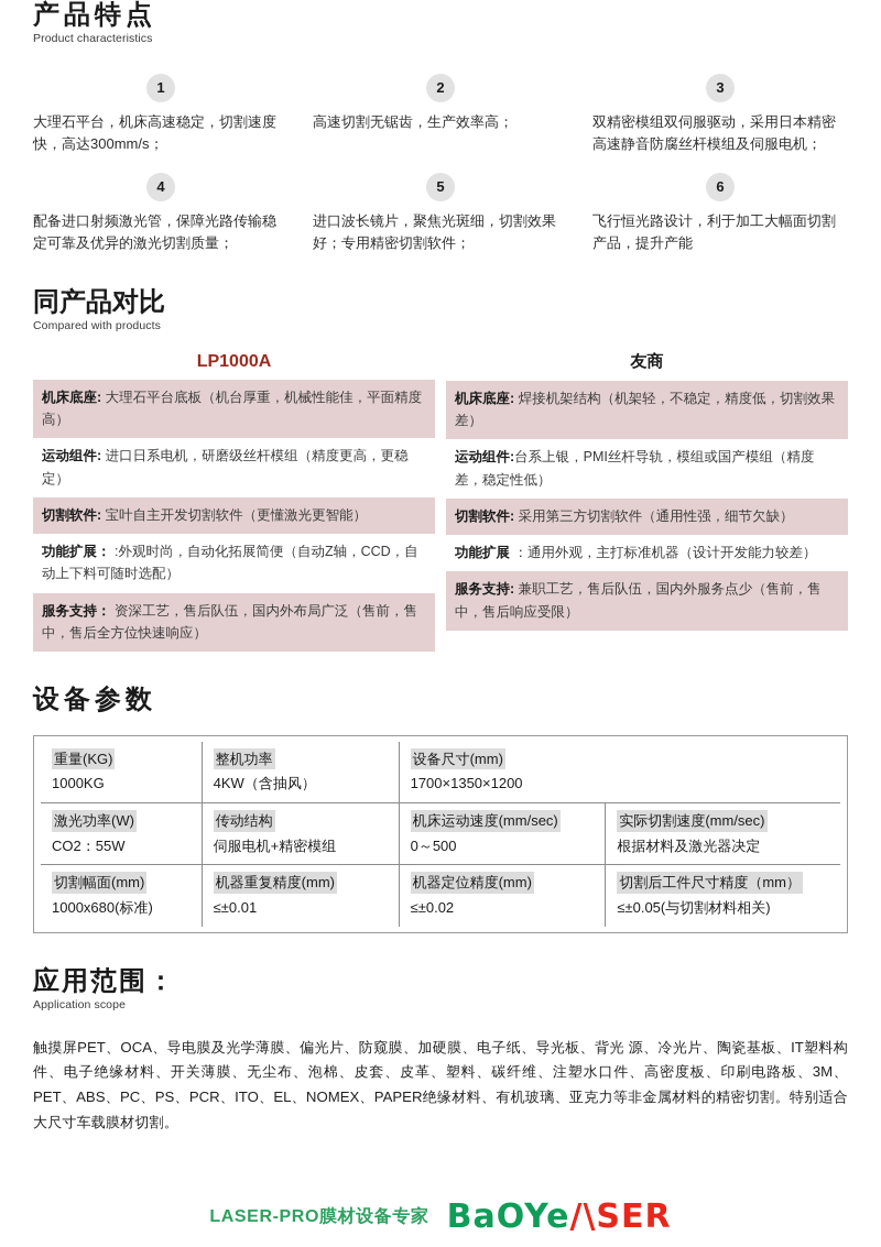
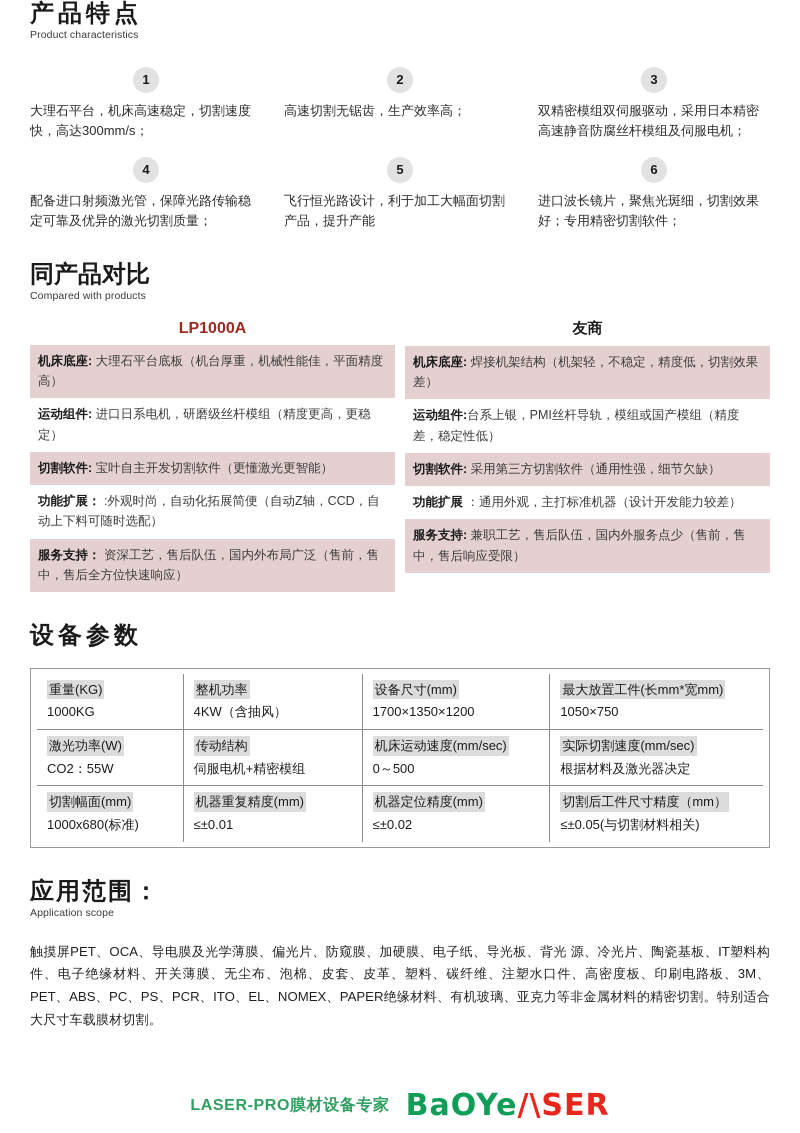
  产品特点
  Product characteristics
  1
  大理石平台，机床高速稳定，切割速度快，高达300mm/s；
  2
  高速切割无锯齿，生产效率高；
  3
  双精密模组双伺服驱动，采用日本精密高速静音防腐丝杆模组及伺服电机；
  4
  配备进口射频激光管，保障光路传输稳定可靠及优异的激光切割质量；
  5
- 进口波长镜片，聚焦光斑细，切割效果好；专用精密切割软件；
+ 飞行恒光路设计，利于加工大幅面切割产品，提升产能
  6
- 飞行恒光路设计，利于加工大幅面切割产品，提升产能
+ 进口波长镜片，聚焦光斑细，切割效果好；专用精密切割软件；
  同产品对比
  Compared with products
  LP1000A
  机床底座: 大理石平台底板（机台厚重，机械性能佳，平面精度高）
  运动组件: 进口日系电机，研磨级丝杆模组（精度更高，更稳定）
  切割软件: 宝叶自主开发切割软件（更懂激光更智能）
  功能扩展： :外观时尚，自动化拓展简便（自动Z轴，CCD，自动上下料可随时选配）
  服务支持： 资深工艺，售后队伍，国内外布局广泛（售前，售中，售后全方位快速响应）
  友商
  机床底座: 焊接机架结构（机架轻，不稳定，精度低，切割效果差）
  运动组件:台系上银，PMI丝杆导轨，模组或国产模组（精度差，稳定性低）
  切割软件: 采用第三方切割软件（通用性强，细节欠缺）
  功能扩展 ：通用外观，主打标准机器（设计开发能力较差）
  服务支持: 兼职工艺，售后队伍，国内外服务点少（售前，售中，售后响应受限）
  设备参数
  重量(KG)
  1000KG
  整机功率
  4KW（含抽风）
  设备尺寸(mm)
  1700×1350×1200
+ 最大放置工件(长mm*宽mm)
+ 1050×750
  激光功率(W)
  CO2：55W
  传动结构
  伺服电机+精密模组
  机床运动速度(mm/sec)
  0～500
  实际切割速度(mm/sec)
  根据材料及激光器决定
  切割幅面(mm)
  1000x680(标准)
  机器重复精度(mm)
  ≤±0.01
  机器定位精度(mm)
  ≤±0.02
  切割后工件尺寸精度（mm）
  ≤±0.05(与切割材料相关)
  应用范围：
  Application scope
  触摸屏PET、OCA、导电膜及光学薄膜、偏光片、防窥膜、加硬膜、电子纸、导光板、背光 源、冷光片、陶瓷基板、IT塑料构件、电子绝缘材料、开关薄膜、无尘布、泡棉、皮套、皮革、塑料、碳纤维、注塑水口件、高密度板、印刷电路板、3M、PET、ABS、PC、PS、PCR、ITO、EL、NOMEX、PAPER绝缘材料、有机玻璃、亚克力等非金属材料的精密切割。特别适合大尺寸车载膜材切割。
  LASER-PRO膜材设备专家
  BaOYe
  /\SER
